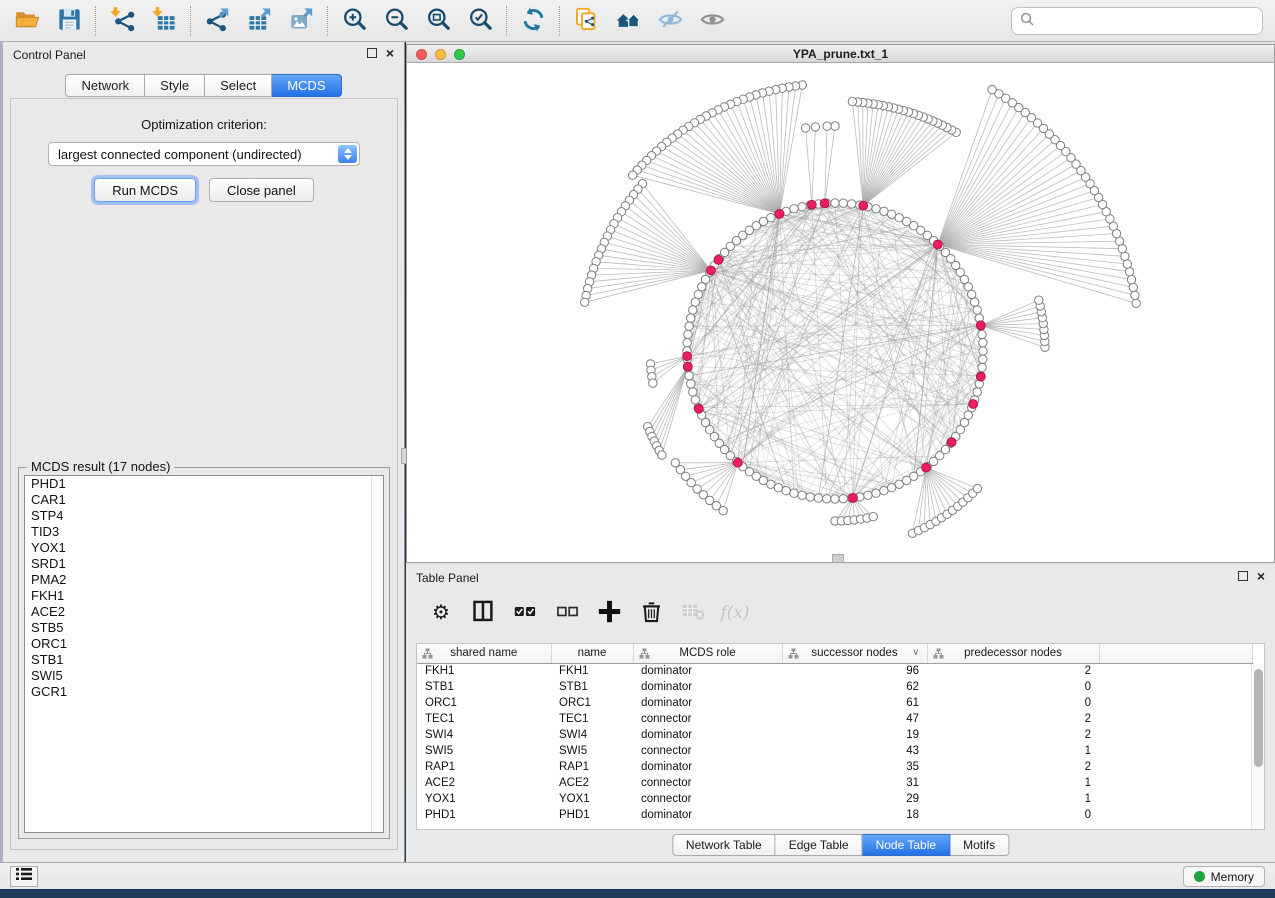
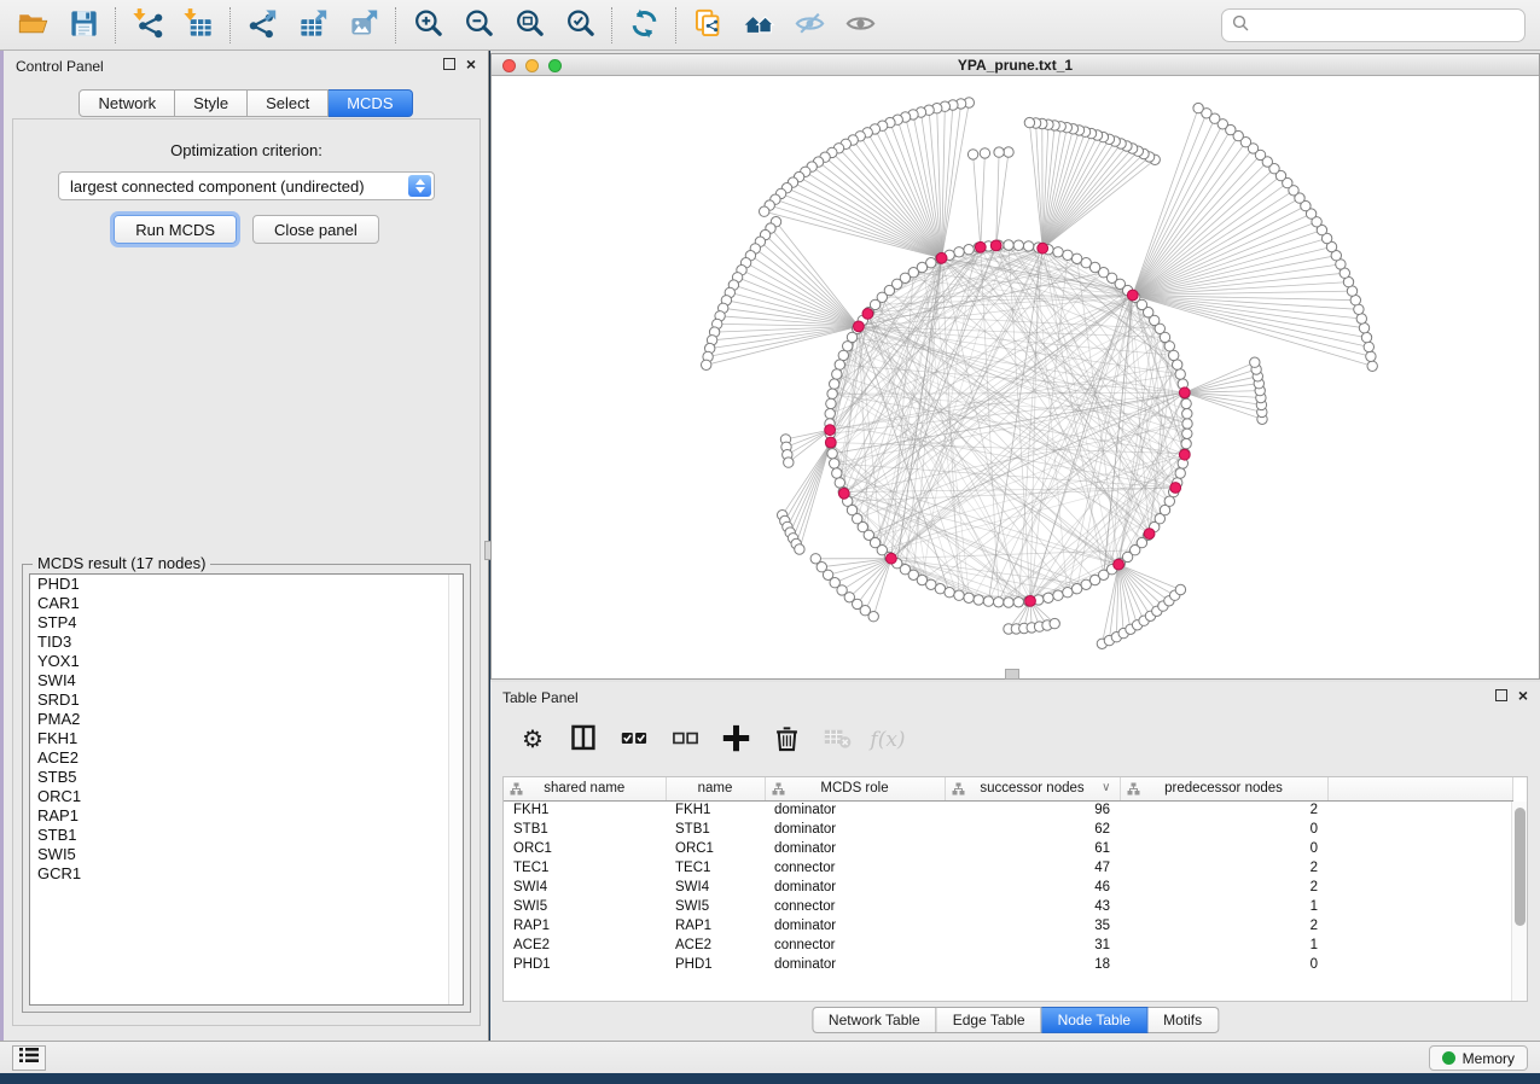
  Control Panel
  ×
  Network
  Style
  Select
  MCDS
  Optimization criterion:
  largest connected component (undirected)
  Run MCDS
  Close panel
  MCDS result (17 nodes)
  PHD1
  CAR1
  STP4
  TID3
  YOX1
+ SWI4
  SRD1
  PMA2
  FKH1
  ACE2
  STB5
  ORC1
+ RAP1
  STB1
  SWI5
  GCR1
  YPA_prune.txt_1
  Table Panel
  ×
  ⚙
  f(x)
  shared name	name	MCDS role	successor nodes ∨	predecessor nodes
  FKH1	FKH1	dominator	96	2
  STB1	STB1	dominator	62	0
  ORC1	ORC1	dominator	61	0
  TEC1	TEC1	connector	47	2
- SWI4	SWI4	dominator	19	2
+ SWI4	SWI4	dominator	46	2
  SWI5	SWI5	connector	43	1
  RAP1	RAP1	dominator	35	2
  ACE2	ACE2	connector	31	1
- YOX1	YOX1	connector	29	1
  PHD1	PHD1	dominator	18	0
  Network Table
  Edge Table
  Node Table
  Motifs
  Memory
